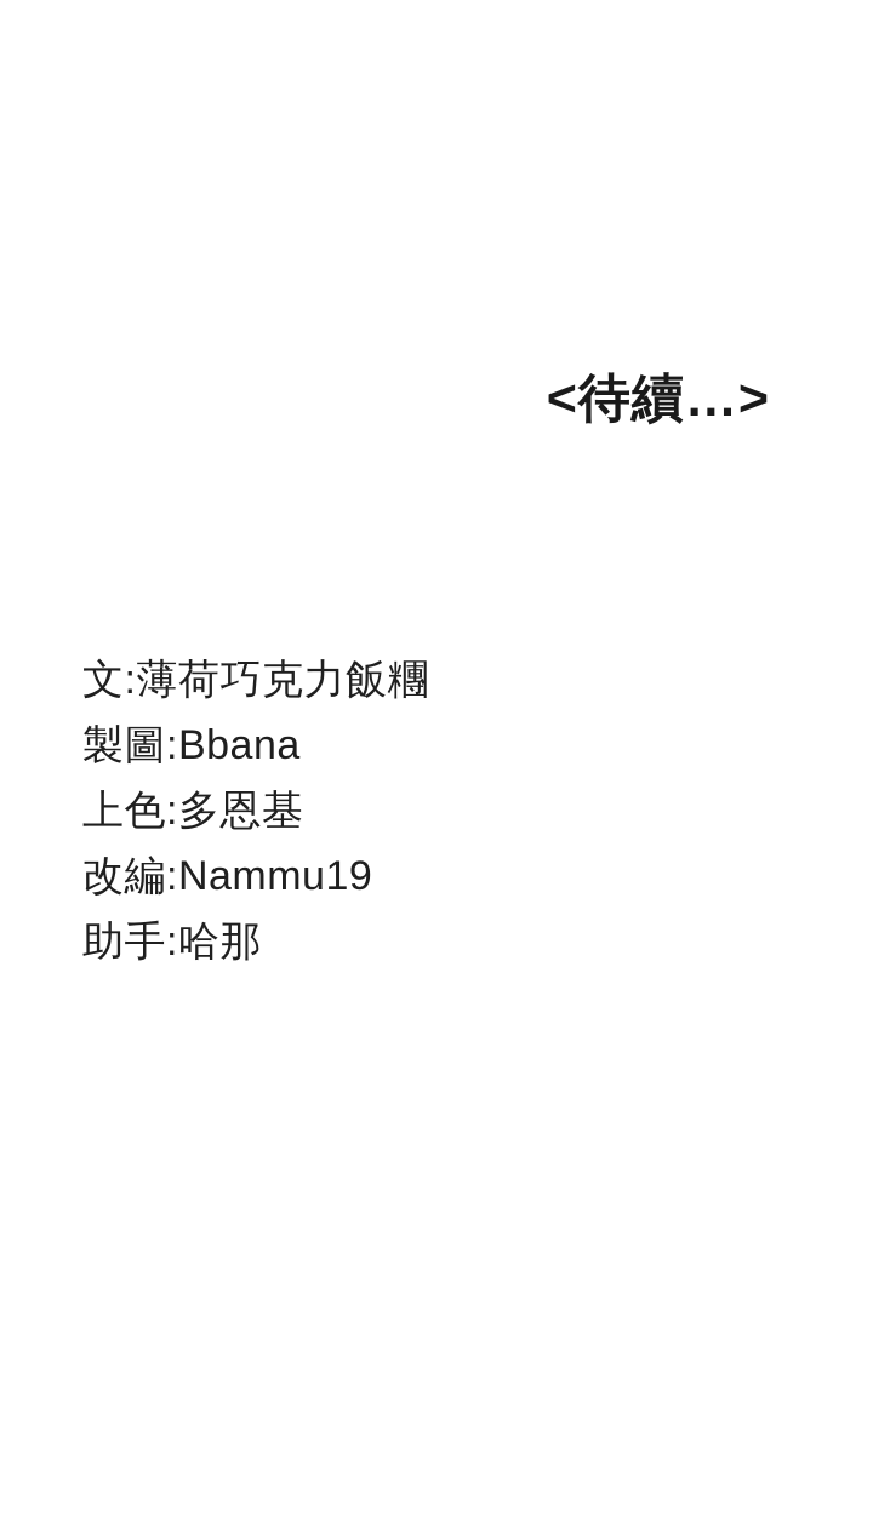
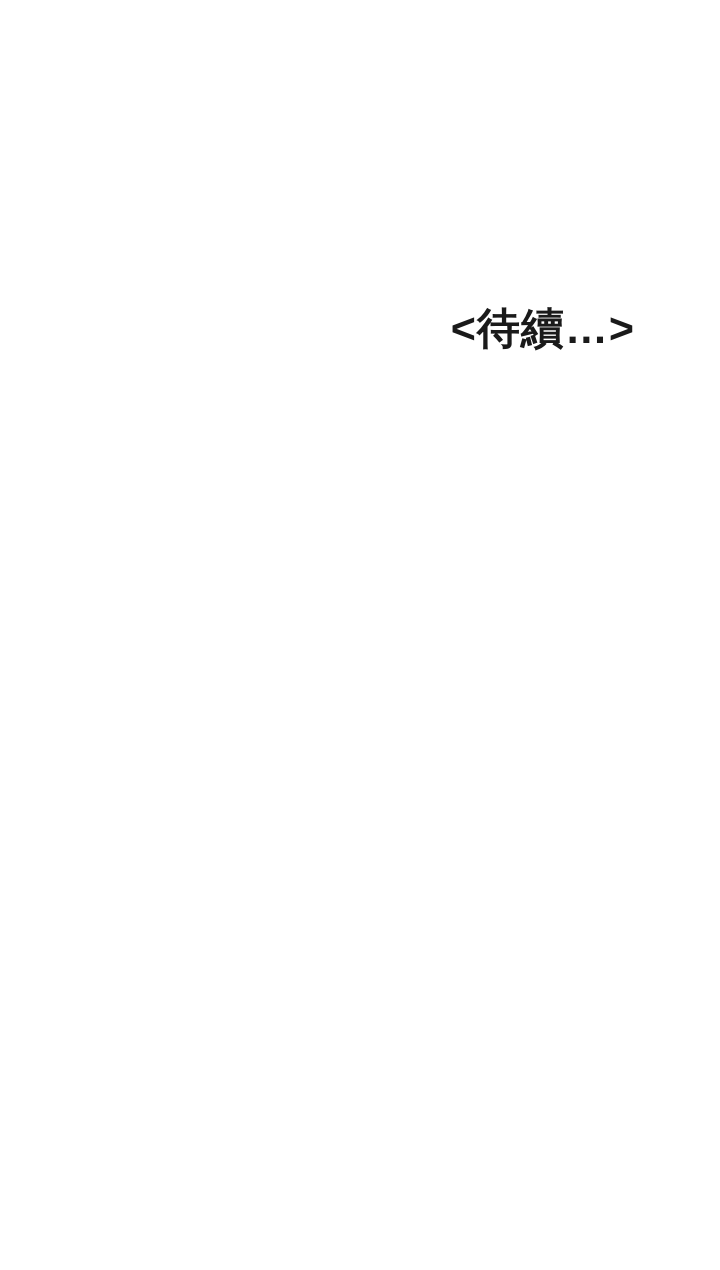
  <待續…>
- 文:薄荷巧克力飯糰
- 製圖:Bbana
- 上色:多恩基
- 改編:Nammu19
- 助手:哈那
